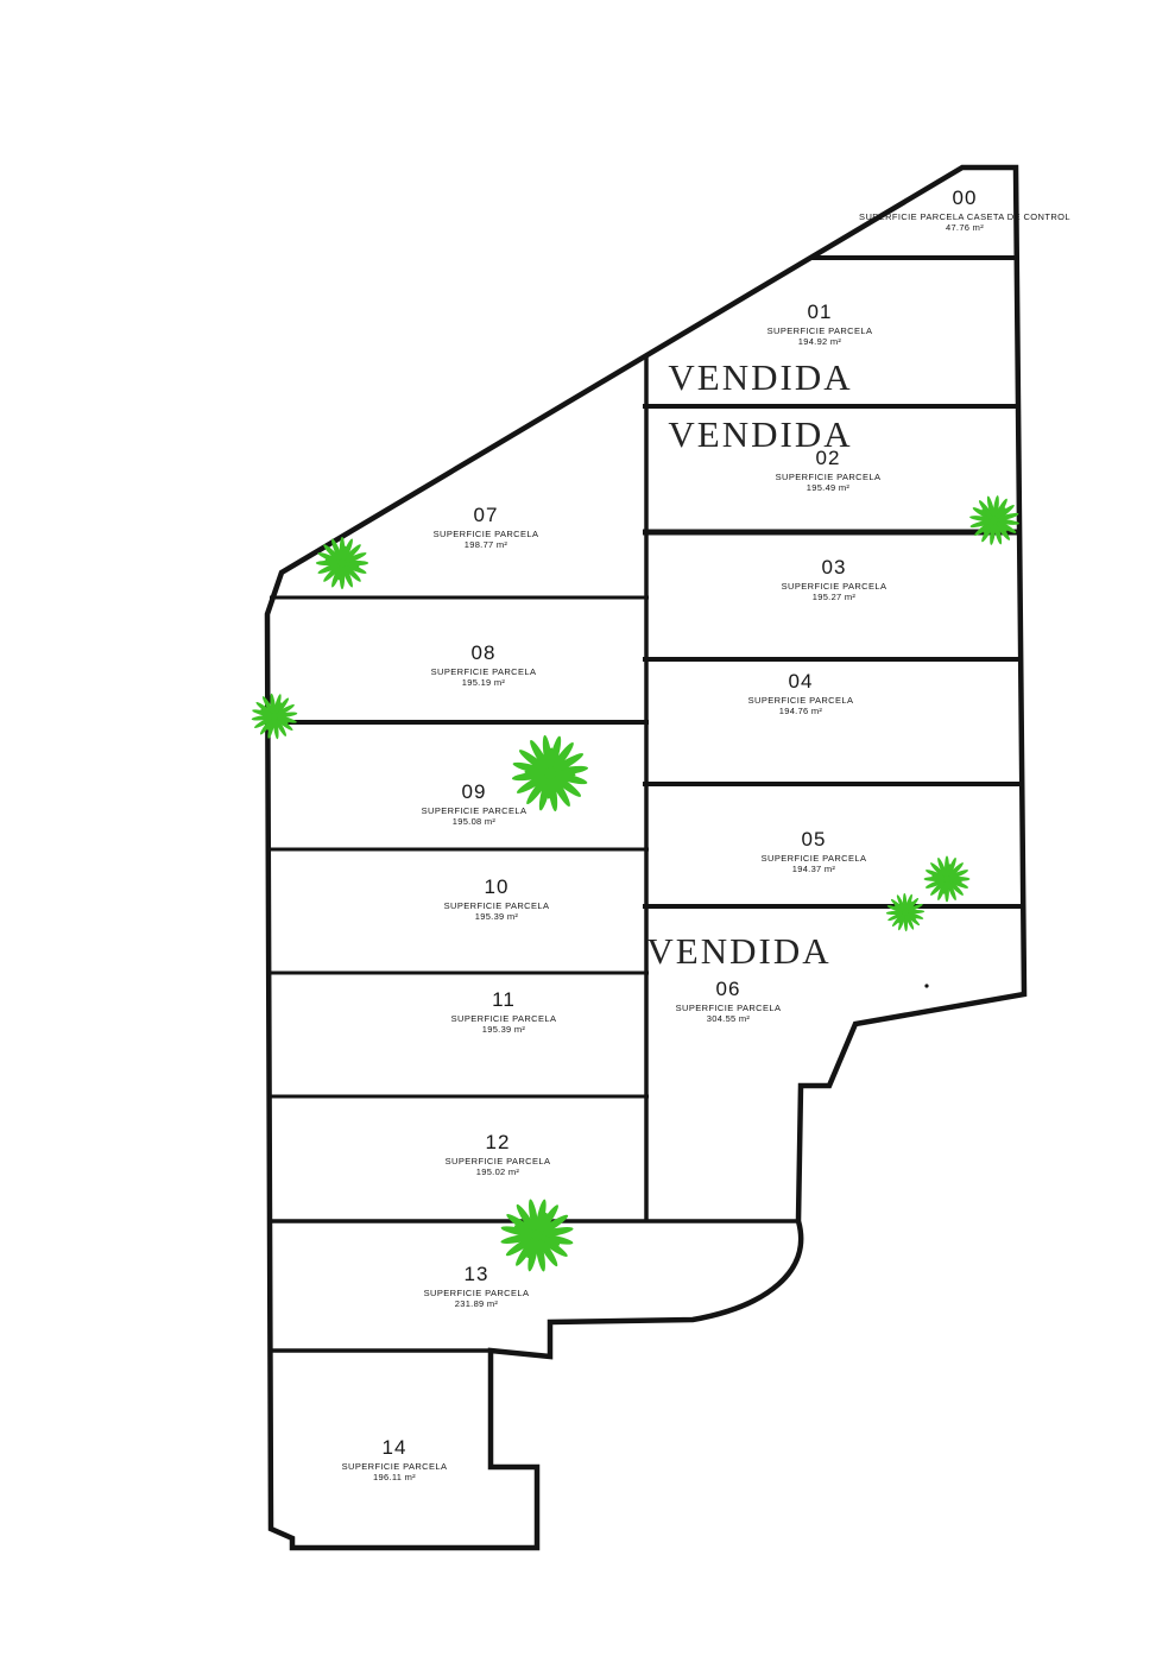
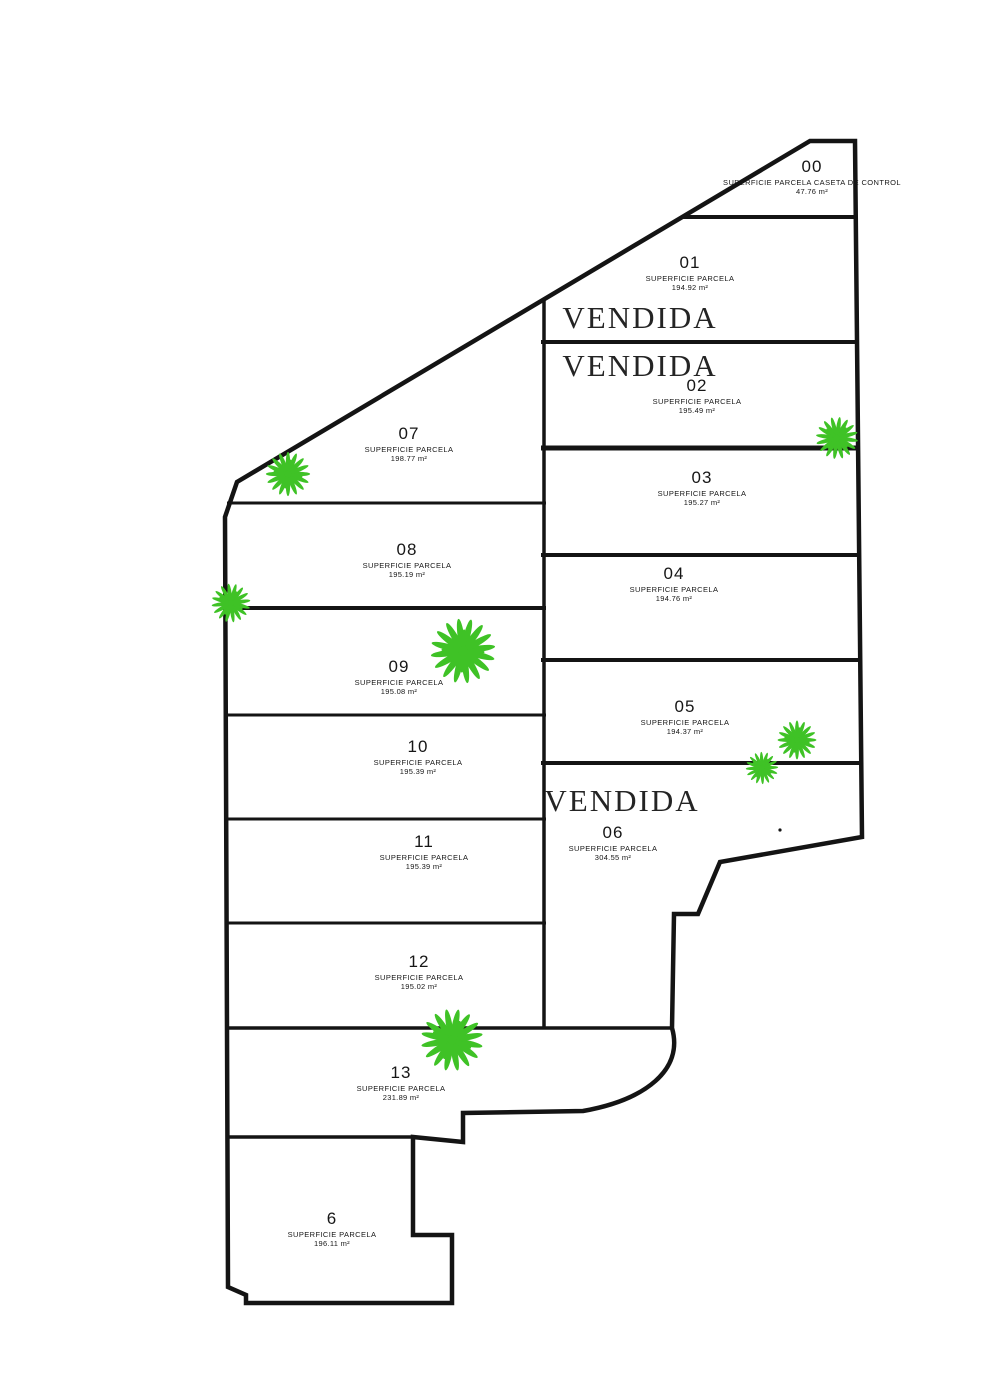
  00
  SUPERFICIE PARCELA CASETA DE CONTROL
  47.76 m²
  01
  SUPERFICIE PARCELA
  194.92 m²
  02
  SUPERFICIE PARCELA
  195.49 m²
  03
  SUPERFICIE PARCELA
  195.27 m²
  04
  SUPERFICIE PARCELA
  194.76 m²
  05
  SUPERFICIE PARCELA
  194.37 m²
  06
  SUPERFICIE PARCELA
  304.55 m²
  07
  SUPERFICIE PARCELA
  198.77 m²
  08
  SUPERFICIE PARCELA
  195.19 m²
  09
  SUPERFICIE PARCELA
  195.08 m²
  10
  SUPERFICIE PARCELA
  195.39 m²
  11
  SUPERFICIE PARCELA
  195.39 m²
  12
  SUPERFICIE PARCELA
  195.02 m²
  13
  SUPERFICIE PARCELA
  231.89 m²
- 14
+ 6
  SUPERFICIE PARCELA
  196.11 m²
  VENDIDA
  VENDIDA
  VENDIDA
